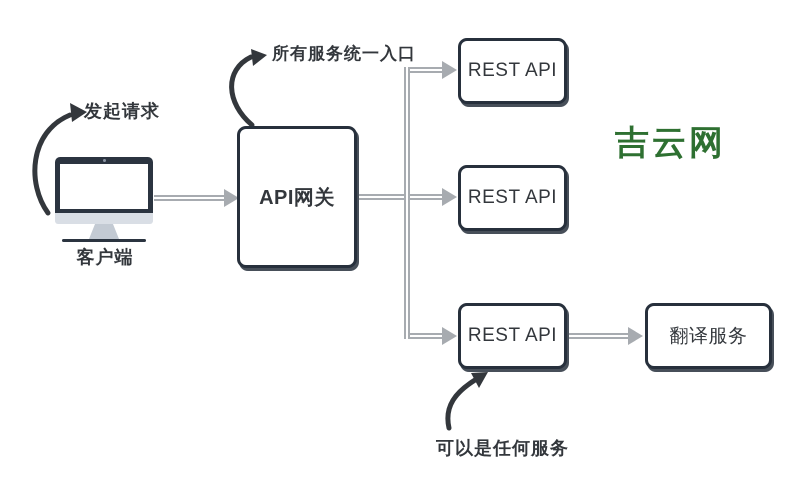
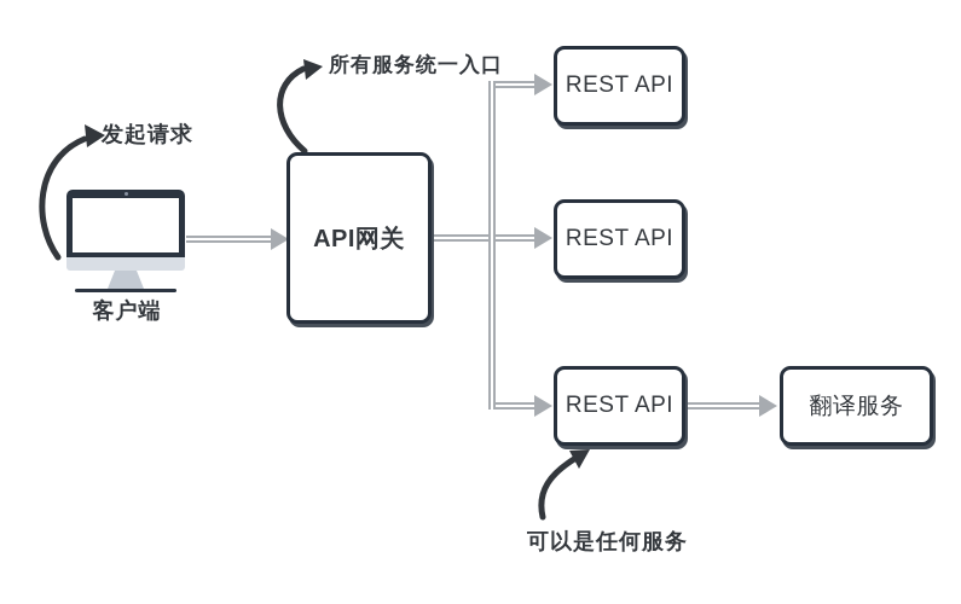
  API网关
  REST API
  REST API
  REST API
  翻译服务
  客户端
  发起请求
  所有服务统一入口
  可以是任何服务
- 吉云网
